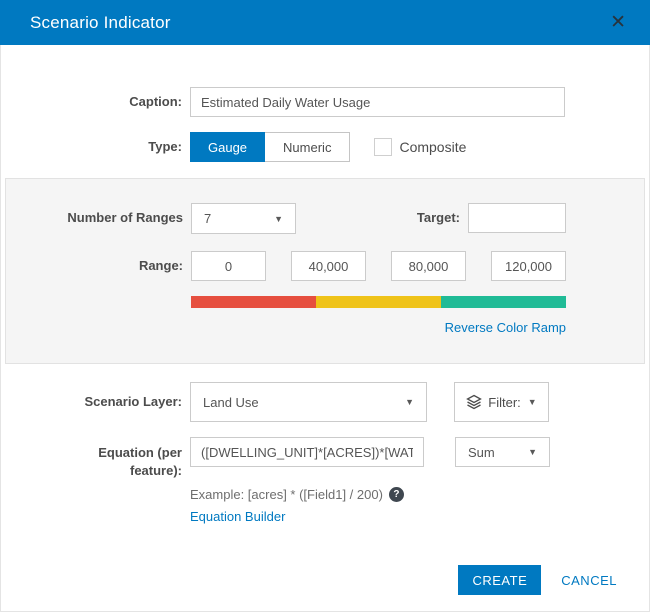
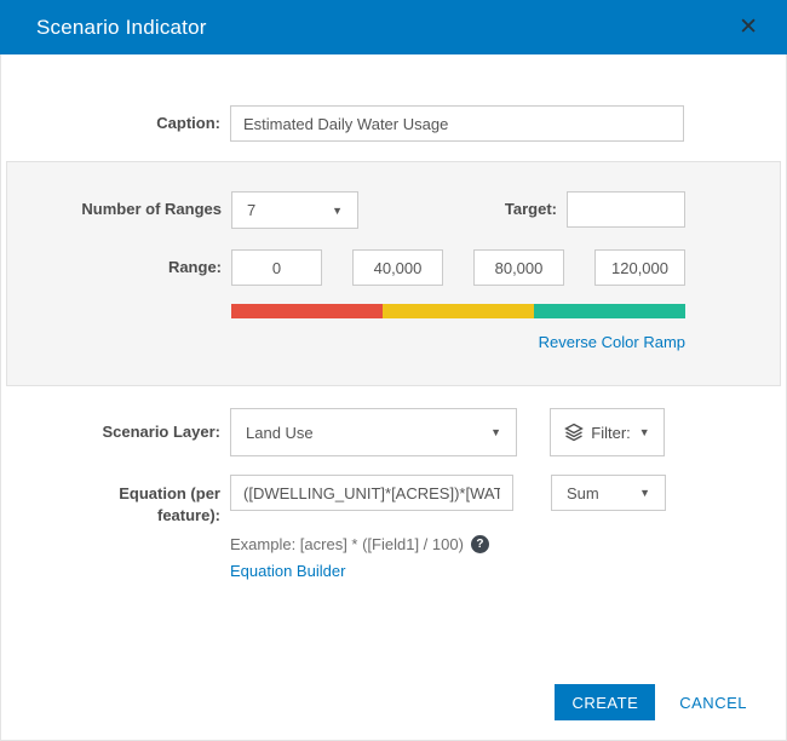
  Scenario Indicator
  ✕
  Caption:
  Estimated Daily Water Usage
- Type:
- Gauge
- Numeric
- Composite
  Number of Ranges
  7
  ▼
  Target:
  Range:
  0
  40,000
  80,000
  120,000
  Reverse Color Ramp
  Scenario Layer:
  Land Use
  ▼
  Filter:
  ▼
  Equation (per feature):
  ([DWELLING_UNIT]*[ACRES])*[WAT
  Sum
  ▼
- Example: [acres] * ([Field1] / 200)
+ Example: [acres] * ([Field1] / 100)
  ?
  Equation Builder
  CREATE
  CANCEL
